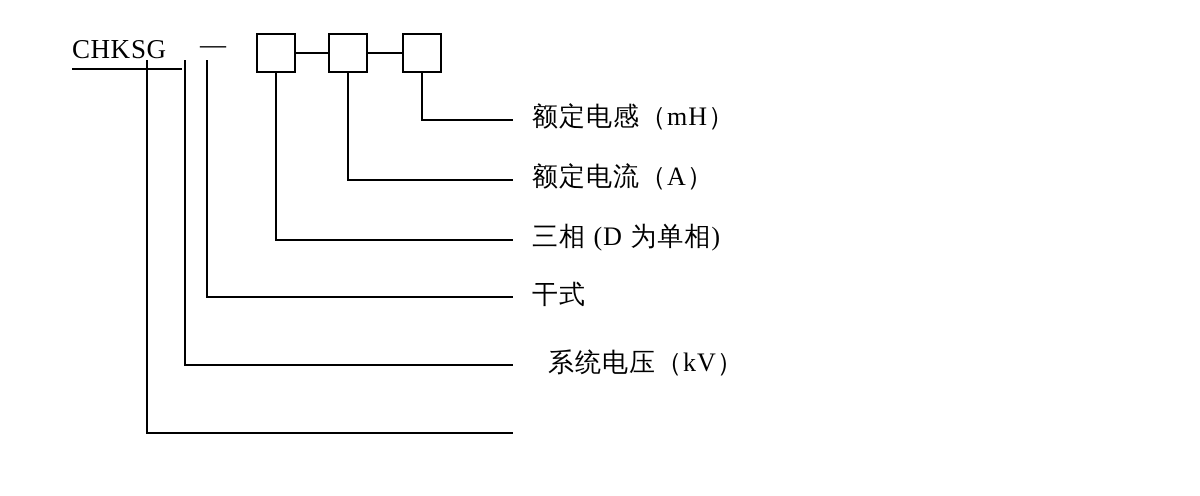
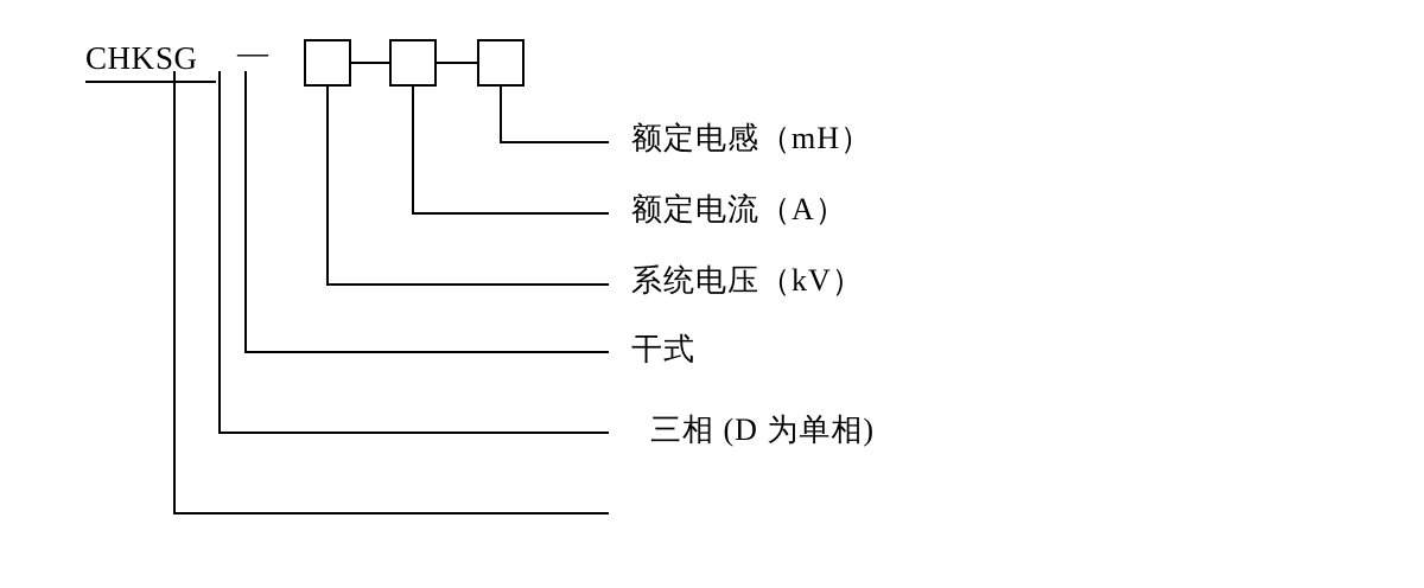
  CHK
  SG
  —
  额定电感（mH）
  额定电流（A）
- 三相 (D 为单相)
+ 系统电压（kV）
  干式
- 系统电压（kV）
+ 三相 (D 为单相)
